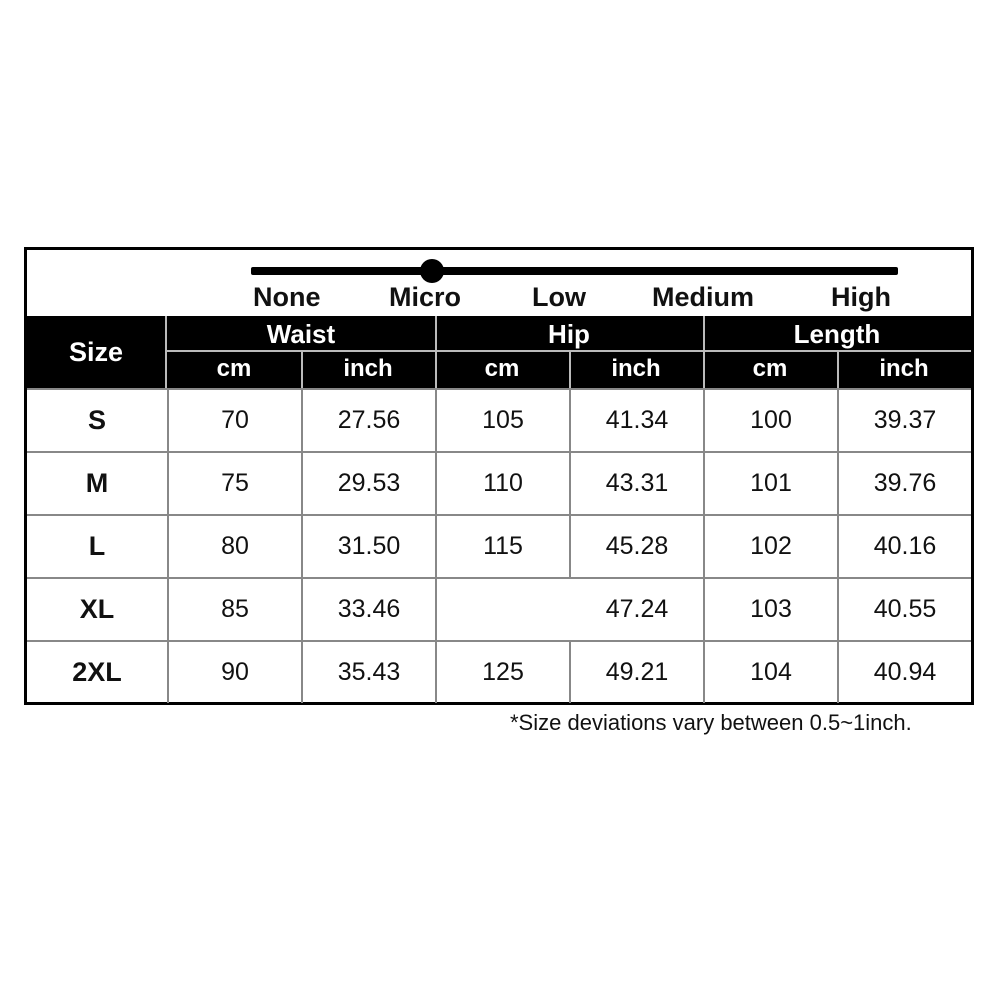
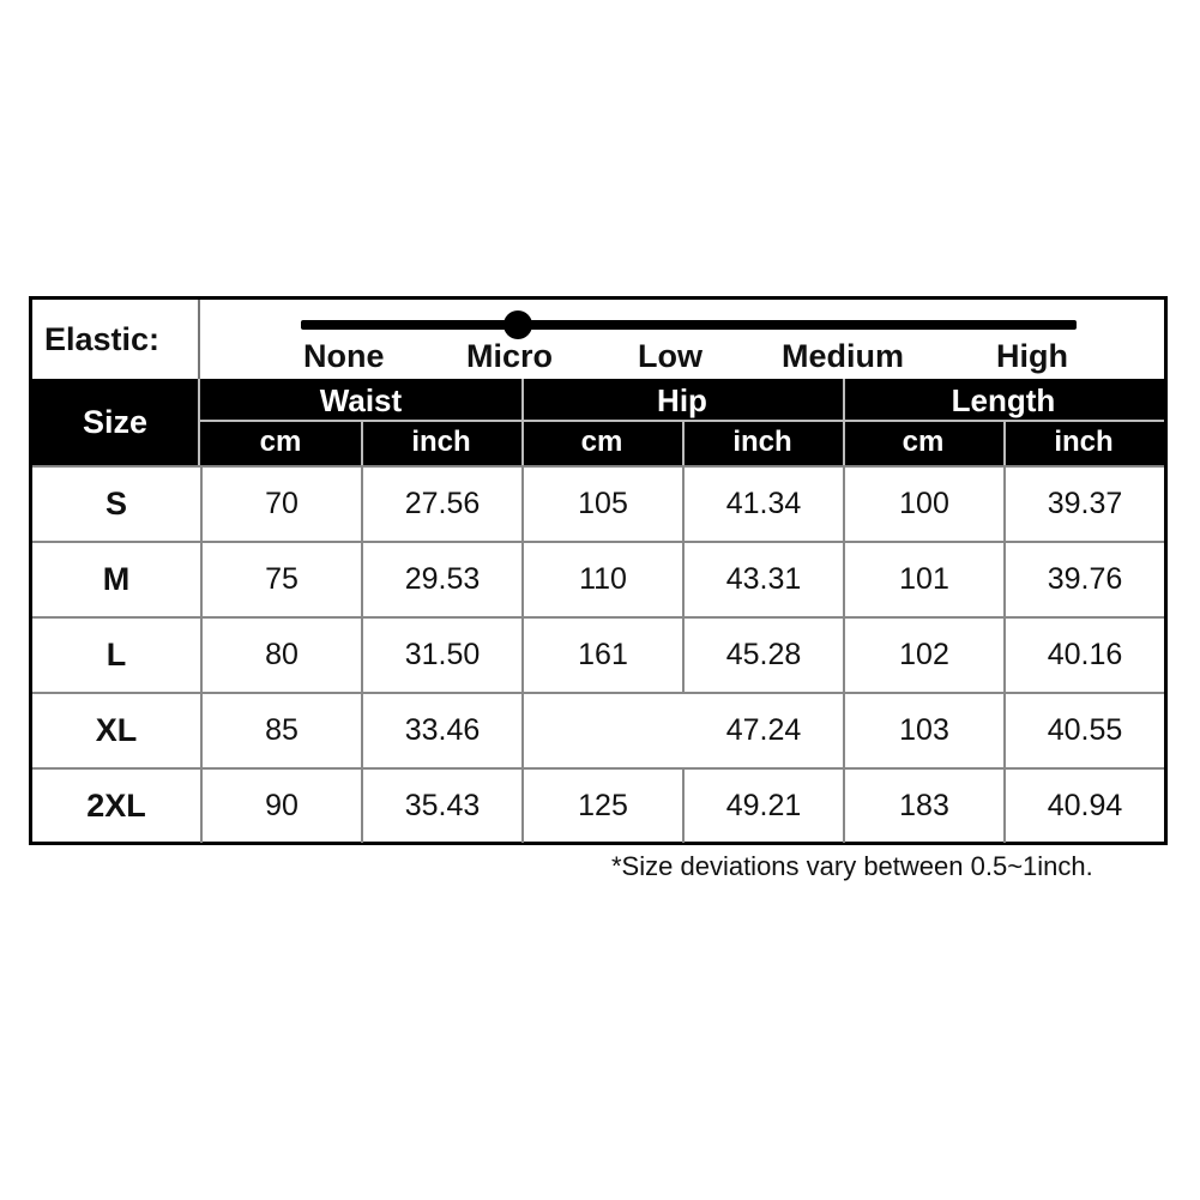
+ Elastic:
  None
  Micro
  Low
  Medium
  High
  Size
  Waist
  Hip
  Length
  cm
  inch
  cm
  inch
  cm
  inch
  S
  70
  27.56
  105
  41.34
  100
  39.37
  M
  75
  29.53
  110
  43.31
  101
  39.76
  L
  80
  31.50
- 115
+ 161
  45.28
  102
  40.16
  XL
  85
  33.46
  47.24
  103
  40.55
  2XL
  90
  35.43
  125
  49.21
- 104
+ 183
  40.94
  *Size deviations vary between 0.5~1inch.
